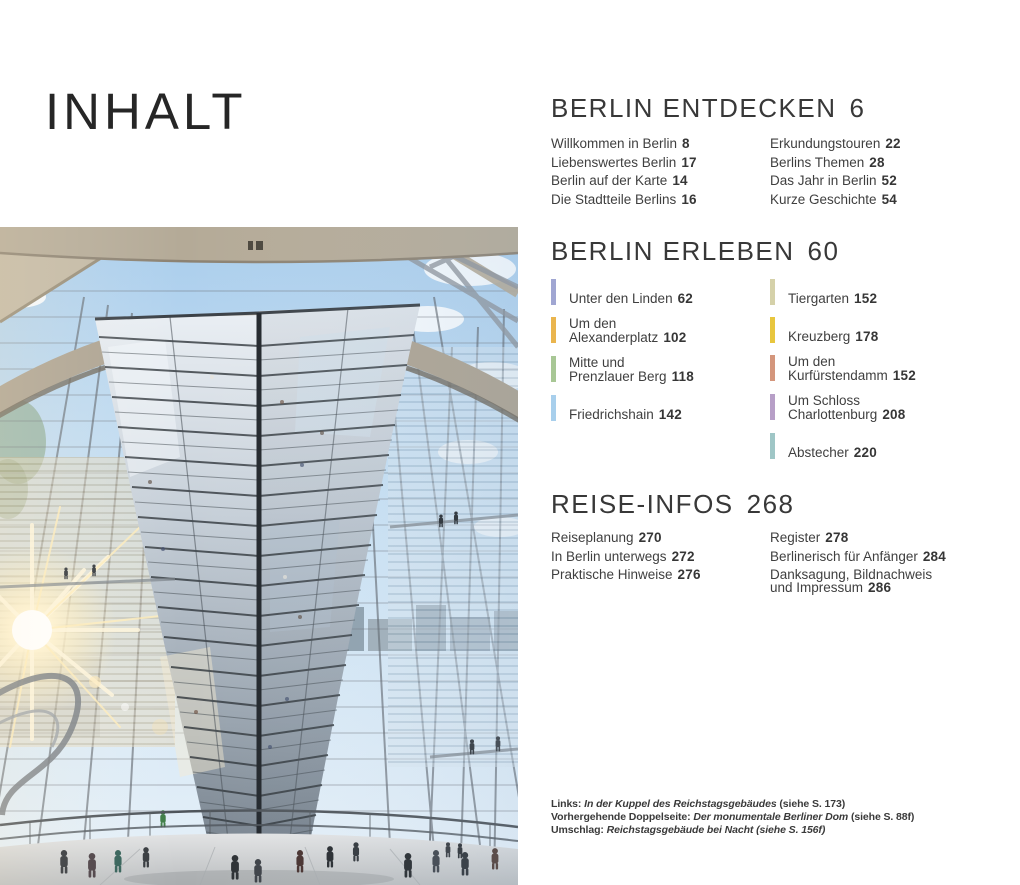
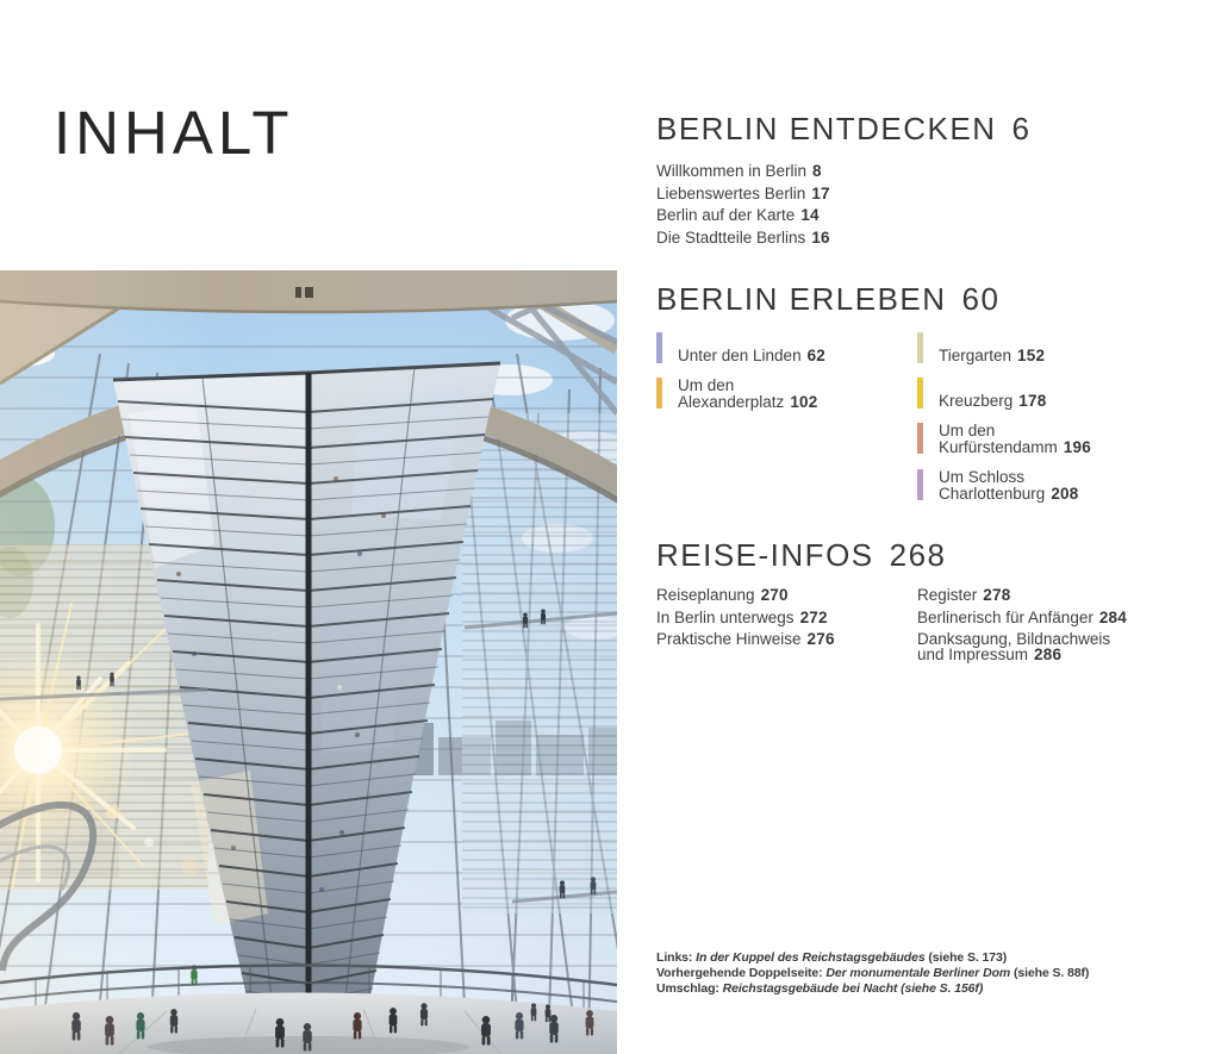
  INHALT
  BERLIN ENTDECKEN 6
  Willkommen in Berlin 8
  Liebenswertes Berlin 17
  Berlin auf der Karte 14
  Die Stadtteile Berlins 16
- Erkundungstouren 22
- Berlins Themen 28
- Das Jahr in Berlin 52
- Kurze Geschichte 54
  BERLIN ERLEBEN 60
  Unter den Linden 62
  Um den
  Alexanderplatz 102
- Mitte und
- Prenzlauer Berg 118
- Friedrichshain 142
  Tiergarten 152
  Kreuzberg 178
  Um den
- Kurfürstendamm 152
+ Kurfürstendamm 196
  Um Schloss
  Charlottenburg 208
- Abstecher 220
  REISE-INFOS 268
  Reiseplanung 270
  In Berlin unterwegs 272
  Praktische Hinweise 276
  Register 278
  Berlinerisch für Anfänger 284
  Danksagung, Bildnachweis
  und Impressum 286
  Links: In der Kuppel des Reichstagsgebäudes (siehe S. 173)
  Vorhergehende Doppelseite: Der monumentale Berliner Dom (siehe S. 88f)
  Umschlag: Reichstagsgebäude bei Nacht (siehe S. 156f)
